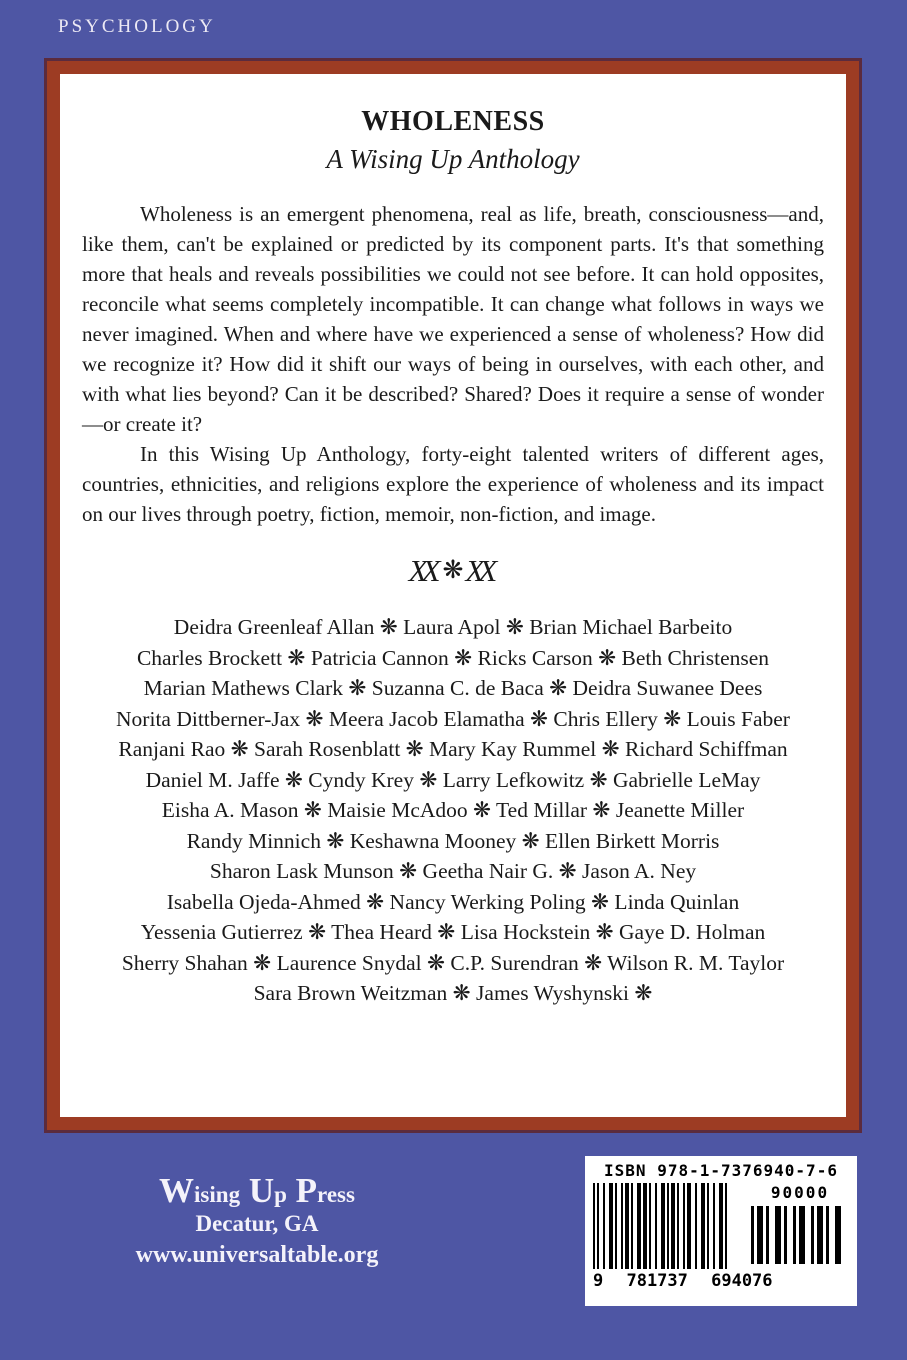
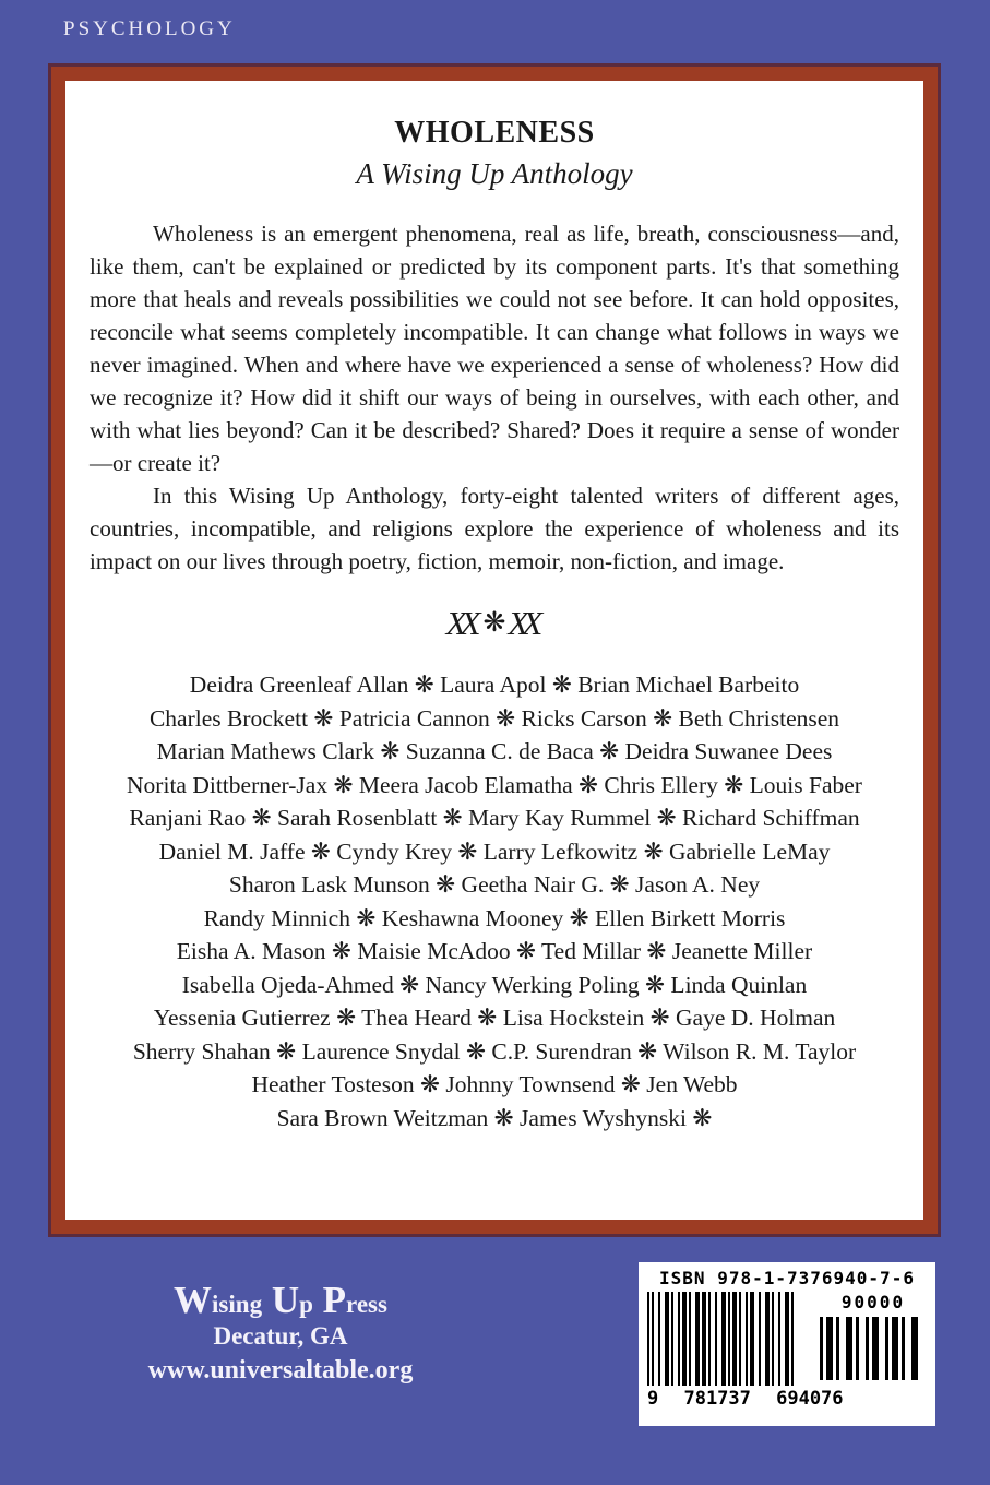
  PSYCHOLOGY
  WHOLENESS
  A Wising Up Anthology
  Wholeness is an emergent phenomena, real as life, breath, consciousness—and, like them, can't be explained or predicted by its component parts. It's that something more that heals and reveals possibilities we could not see before. It can hold opposites, reconcile what seems completely incompatible. It can change what follows in ways we never imagined. When and where have we experienced a sense of wholeness? How did we recognize it? How did it shift our ways of being in ourselves, with each other, and with what lies beyond? Can it be described? Shared? Does it require a sense of wonder—or create it?
- In this Wising Up Anthology, forty-eight talented writers of different ages, countries, ethnicities, and religions explore the experience of wholeness and its impact on our lives through poetry, fiction, memoir, non-fiction, and image.
+ In this Wising Up Anthology, forty-eight talented writers of different ages, countries, incompatible, and religions explore the experience of wholeness and its impact on our lives through poetry, fiction, memoir, non-fiction, and image.
  XX ❋XX
  Deidra Greenleaf Allan ❋ Laura Apol ❋ Brian Michael Barbeito
  Charles Brockett ❋ Patricia Cannon ❋ Ricks Carson ❋ Beth Christensen
  Marian Mathews Clark ❋ Suzanna C. de Baca ❋ Deidra Suwanee Dees
  Norita Dittberner-Jax ❋ Meera Jacob Elamatha ❋ Chris Ellery ❋ Louis Faber
  Ranjani Rao ❋ Sarah Rosenblatt ❋ Mary Kay Rummel ❋ Richard Schiffman
  Daniel M. Jaffe ❋ Cyndy Krey ❋ Larry Lefkowitz ❋ Gabrielle LeMay
- Eisha A. Mason ❋ Maisie McAdoo ❋ Ted Millar ❋ Jeanette Miller
+ Sharon Lask Munson ❋ Geetha Nair G. ❋ Jason A. Ney
  Randy Minnich ❋ Keshawna Mooney ❋ Ellen Birkett Morris
- Sharon Lask Munson ❋ Geetha Nair G. ❋ Jason A. Ney
+ Eisha A. Mason ❋ Maisie McAdoo ❋ Ted Millar ❋ Jeanette Miller
  Isabella Ojeda-Ahmed ❋ Nancy Werking Poling ❋ Linda Quinlan
  Yessenia Gutierrez ❋ Thea Heard ❋ Lisa Hockstein ❋ Gaye D. Holman
  Sherry Shahan ❋ Laurence Snydal ❋ C.P. Surendran ❋ Wilson R. M. Taylor
+ Heather Tosteson ❋ Johnny Townsend ❋ Jen Webb
  Sara Brown Weitzman ❋ James Wyshynski ❋
  Wising Up Press
  Decatur, GA
  www.universaltable.org
  ISBN 978-1-7376940-7-6
  90000
  9 781737 694076
